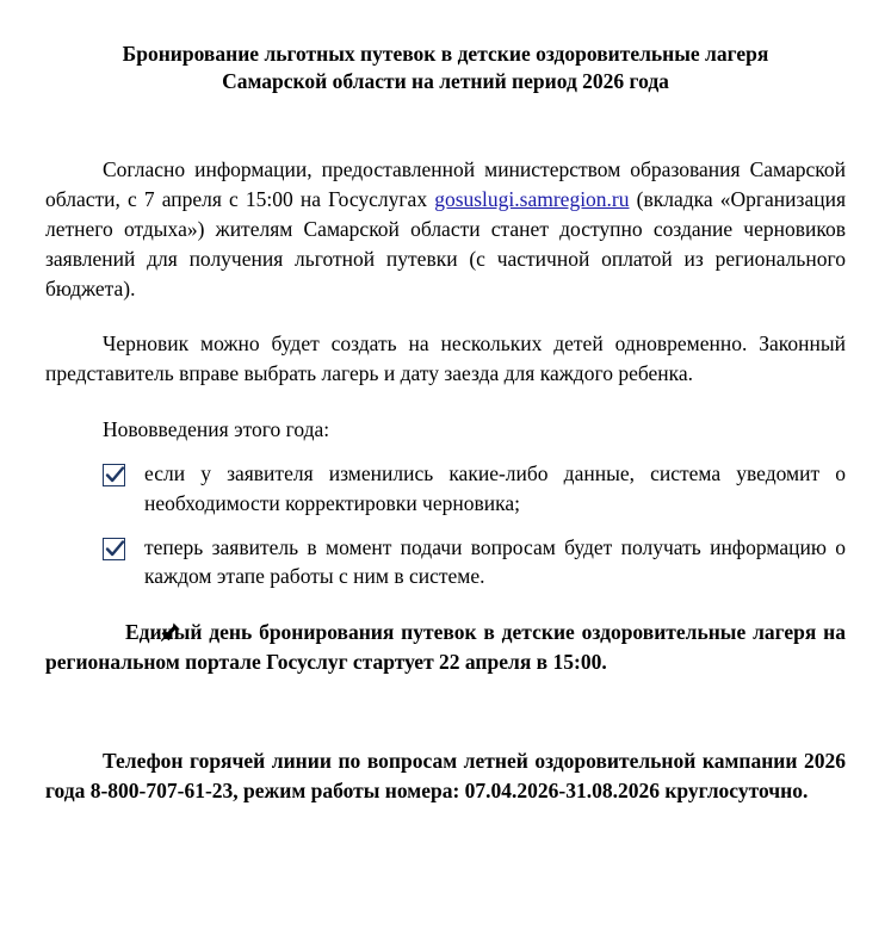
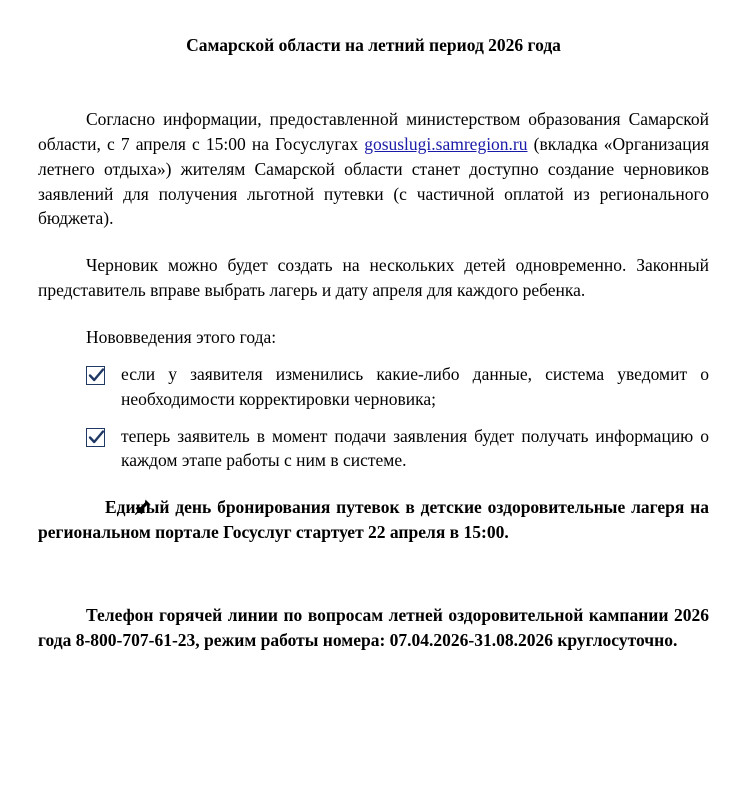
- Бронирование льготных путевок в детские оздоровительные лагеря
  Самарской области на летний период 2026 года
  Согласно информации, предоставленной министерством образования Самарской области, с 7 апреля с 15:00 на Госуслугах gosuslugi.samregion.ru (вкладка «Организация летнего отдыха») жителям Самарской области станет доступно создание черновиков заявлений для получения льготной путевки (с частичной оплатой из регионального бюджета).
- Черновик можно будет создать на нескольких детей одновременно. Законный представитель вправе выбрать лагерь и дату заезда для каждого ребенка.
+ Черновик можно будет создать на нескольких детей одновременно. Законный представитель вправе выбрать лагерь и дату апреля для каждого ребенка.
  Нововведения этого года:
  если у заявителя изменились какие-либо данные, система уведомит о необходимости корректировки черновика;
- теперь заявитель в момент подачи вопросам будет получать информацию о каждом этапе работы с ним в системе.
+ теперь заявитель в момент подачи заявления будет получать информацию о каждом этапе работы с ним в системе.
  Единый день бронирования путевок в детские оздоровительные лагеря на региональном портале Госуслуг стартует 22 апреля в 15:00.
  Телефон горячей линии по вопросам летней оздоровительной кампании 2026 года 8-800-707-61-23, режим работы номера: 07.04.2026-31.08.2026 круглосуточно.
